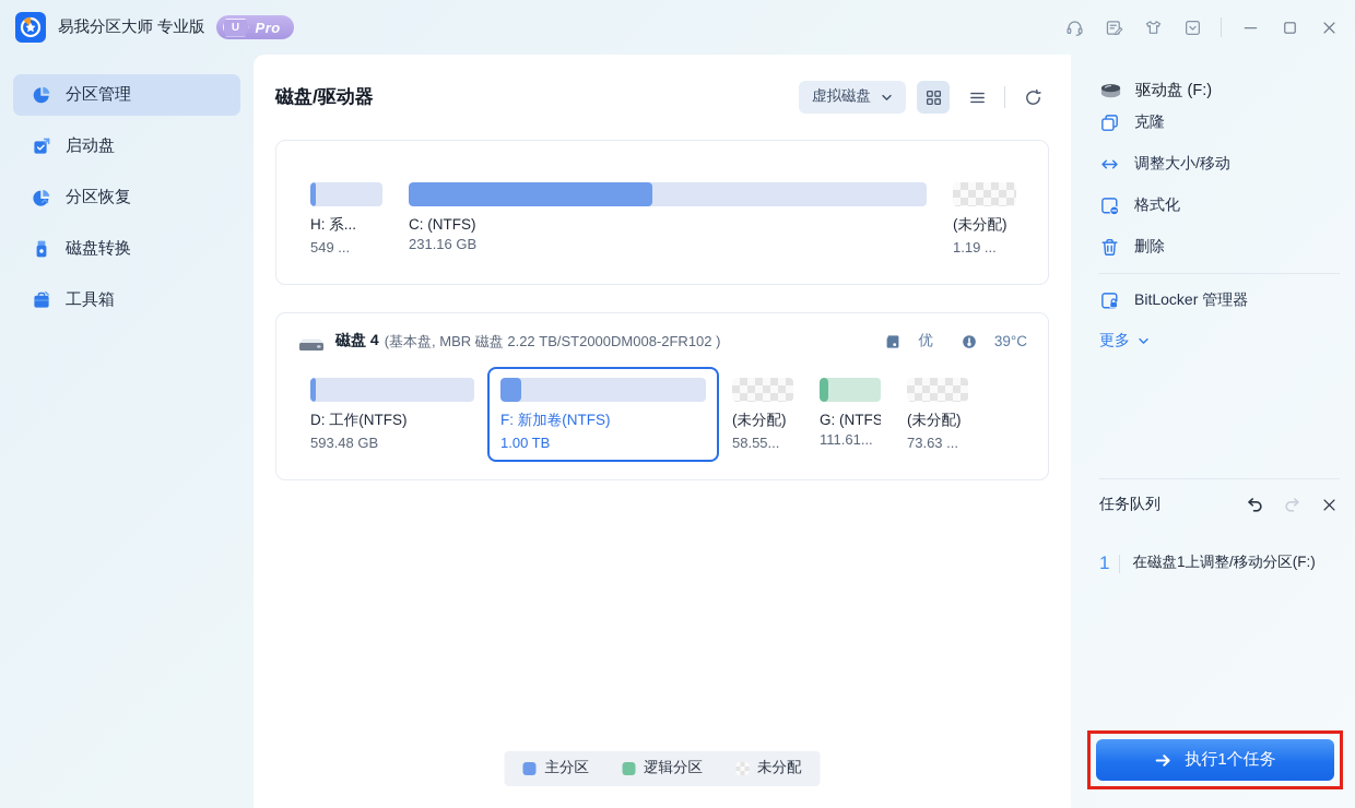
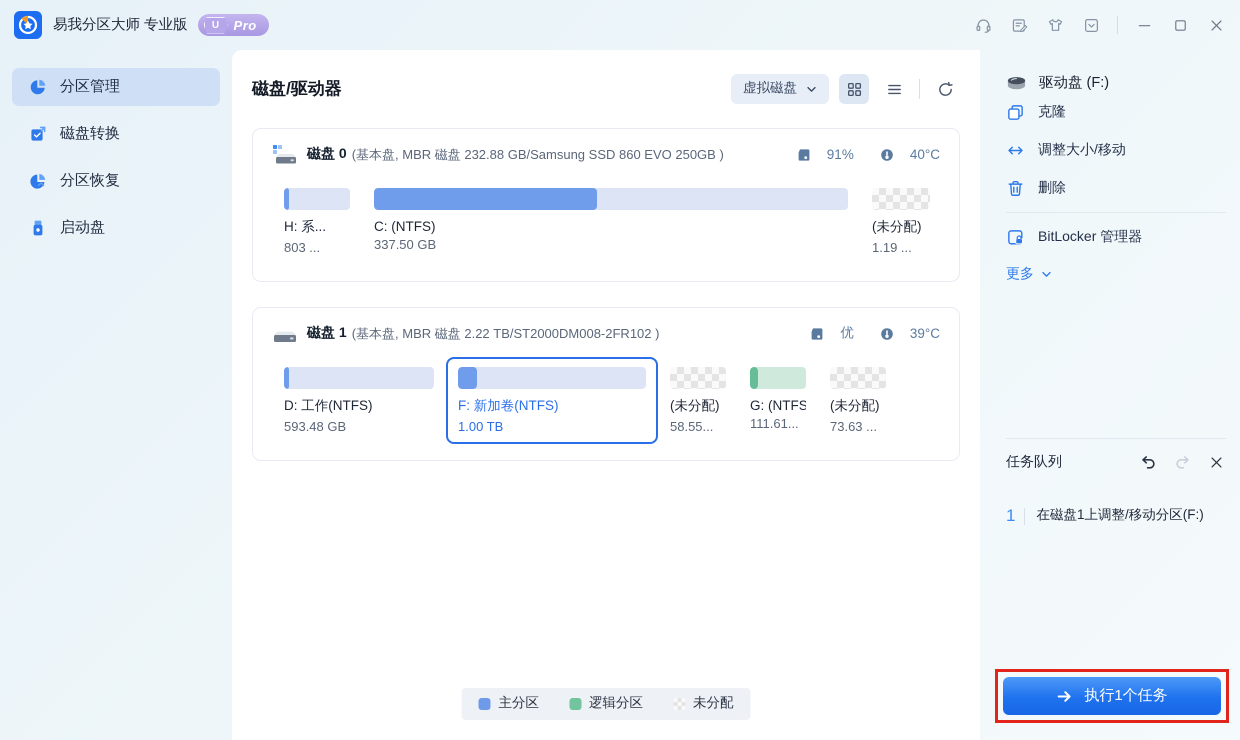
  易我分区大师 专业版
  U
  Pro
  分区管理
- 启动盘
+ 磁盘转换
  分区恢复
- 磁盘转换
+ 启动盘
- 工具箱
  磁盘/驱动器
  虚拟磁盘
+ 磁盘 0
+ (基本盘, MBR 磁盘 232.88 GB/Samsung SSD 860 EVO 250GB )
+ 91%
+ 40°C
  H: 系...
- 549 ...
+ 803 ...
  C: (NTFS)
- 231.16 GB
+ 337.50 GB
  (未分配)
  1.19 ...
- 磁盘 4
+ 磁盘 1
  (基本盘, MBR 磁盘 2.22 TB/ST2000DM008-2FR102 )
  优
  39°C
  D: 工作(NTFS)
  593.48 GB
  F: 新加卷(NTFS)
  1.00 TB
  (未分配)
  58.55...
  G: (NTFS
  111.61...
  (未分配)
  73.63 ...
  主分区
  逻辑分区
  未分配
  驱动盘 (F:)
  克隆
  调整大小/移动
- 格式化
  删除
  BitLocker 管理器
  更多
  任务队列
  1
  在磁盘1上调整/移动分区(F:)
  执行1个任务
